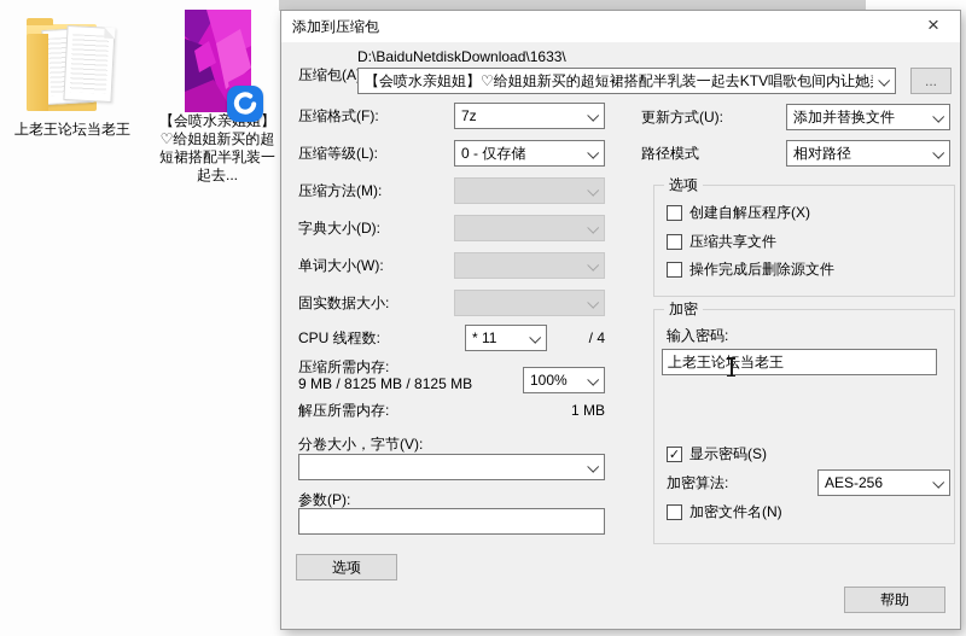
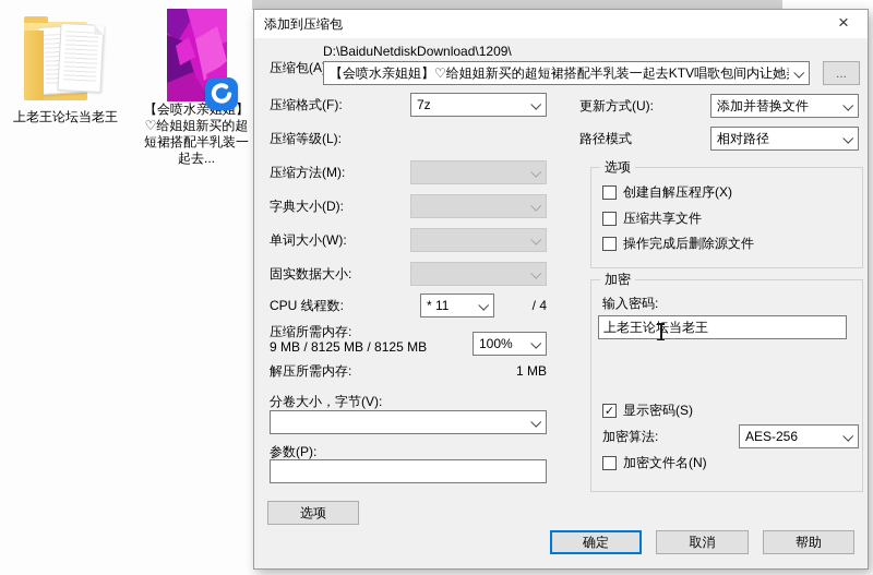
  上老王论坛当老王
  【会喷水亲】♡给姐姐新买的超短裙搭配半乳装一起去...
  添加到压缩包
  ×
  压缩包(A
- D:\BaiduNetdiskDownload\1633\
+ D:\BaiduNetdiskDownload\1209\
  【会喷水亲姐姐】♡给姐姐新买的超短裙搭配半乳装一起去KTV唱歌包间内让她
  ...
  压缩格式(F):
  7z
  压缩等级(L):
- 0 - 仅存储
  压缩方法(M):
  字典大小(D):
  单词大小(W):
  固实数据大小:
  CPU 线程数:
  * 11
  / 4
  压缩所需内存:
  9 MB / 8125 MB / 8125 MB
  100%
  解压所需内存:
  1 MB
  分卷大小，字节(V):
  参数(P):
  选项
  更新方式(U):
  添加并替换文件
  路径模式
  相对路径
  选项
  创建自解压程序(X)
  压缩共享文件
  操作完成后删除源文件
  加密
  输入密码:
  上老王论坛当老王
  ✓
  显示密码(S)
  加密算法:
  AES-256
  加密文件名(N)
+ 确定
+ 取消
  帮助
